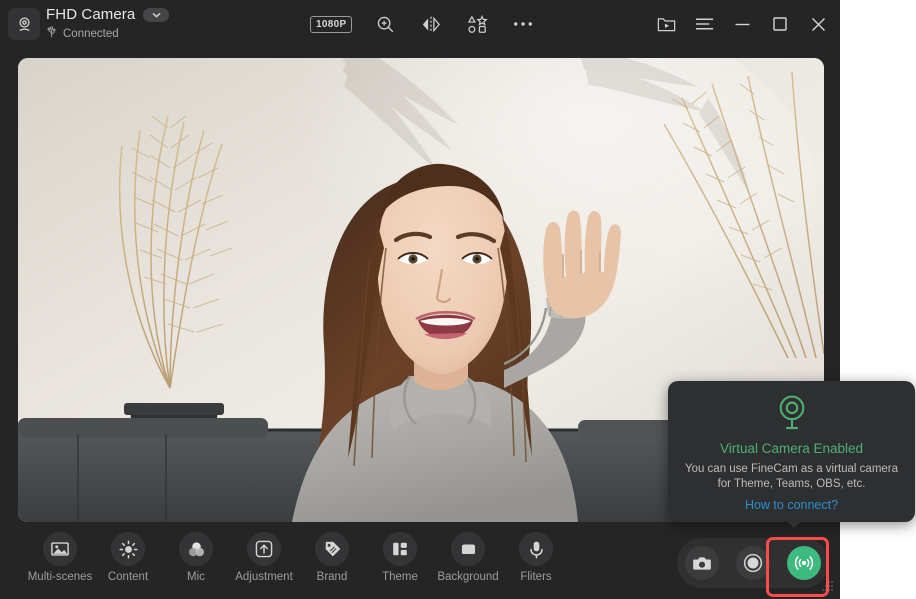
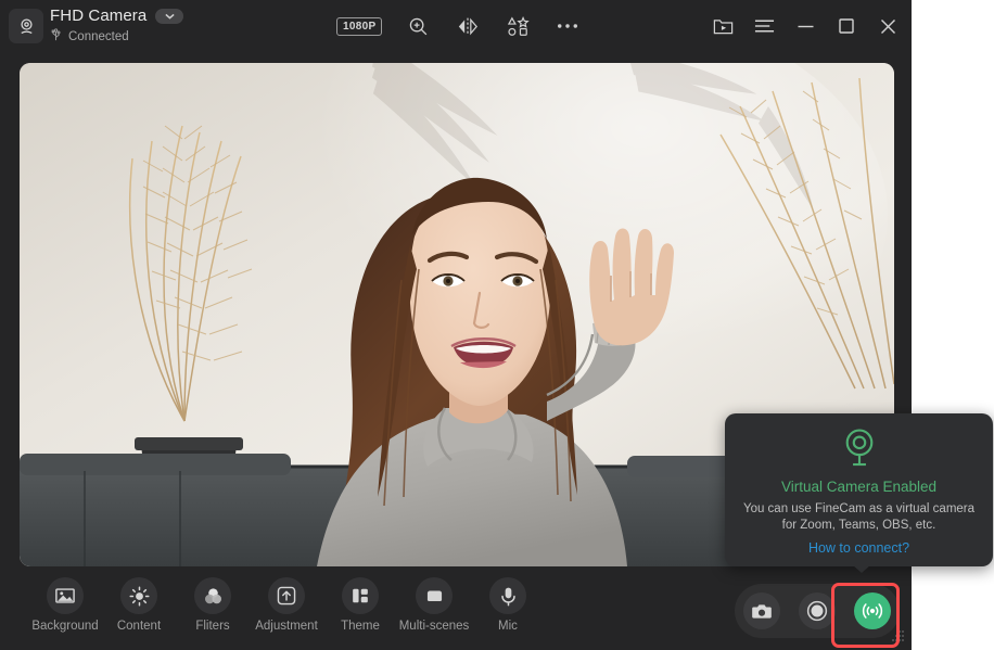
  FHD Camera
  Connected
  1080P
  Virtual Camera Enabled
- You can use FineCam as a virtual camera for Theme, Teams, OBS, etc.
+ You can use FineCam as a virtual camera for Zoom, Teams, OBS, etc.
  How to connect?
- Multi-scenes
+ Background
  Content
- Mic
+ Fliters
  Adjustment
- Brand
  Theme
- Background
+ Multi-scenes
- Fliters
+ Mic
